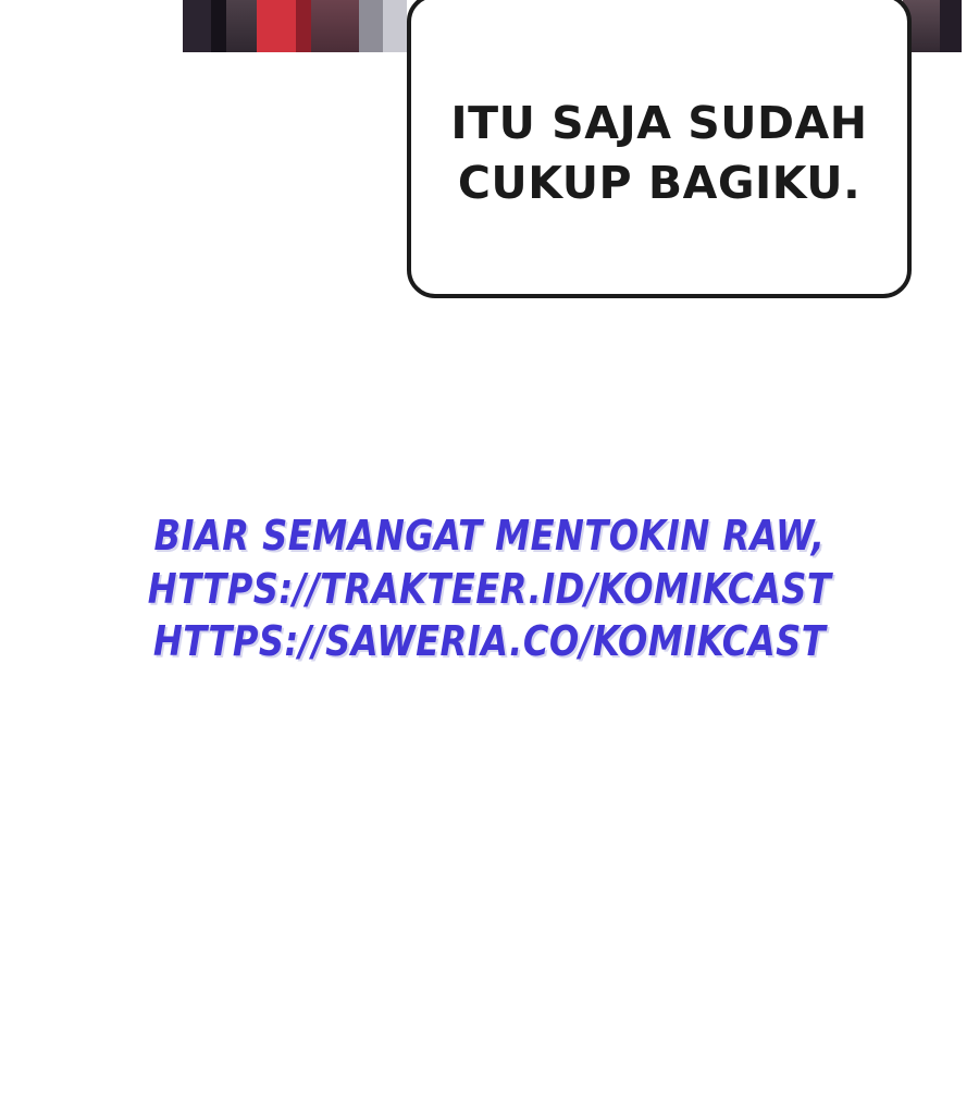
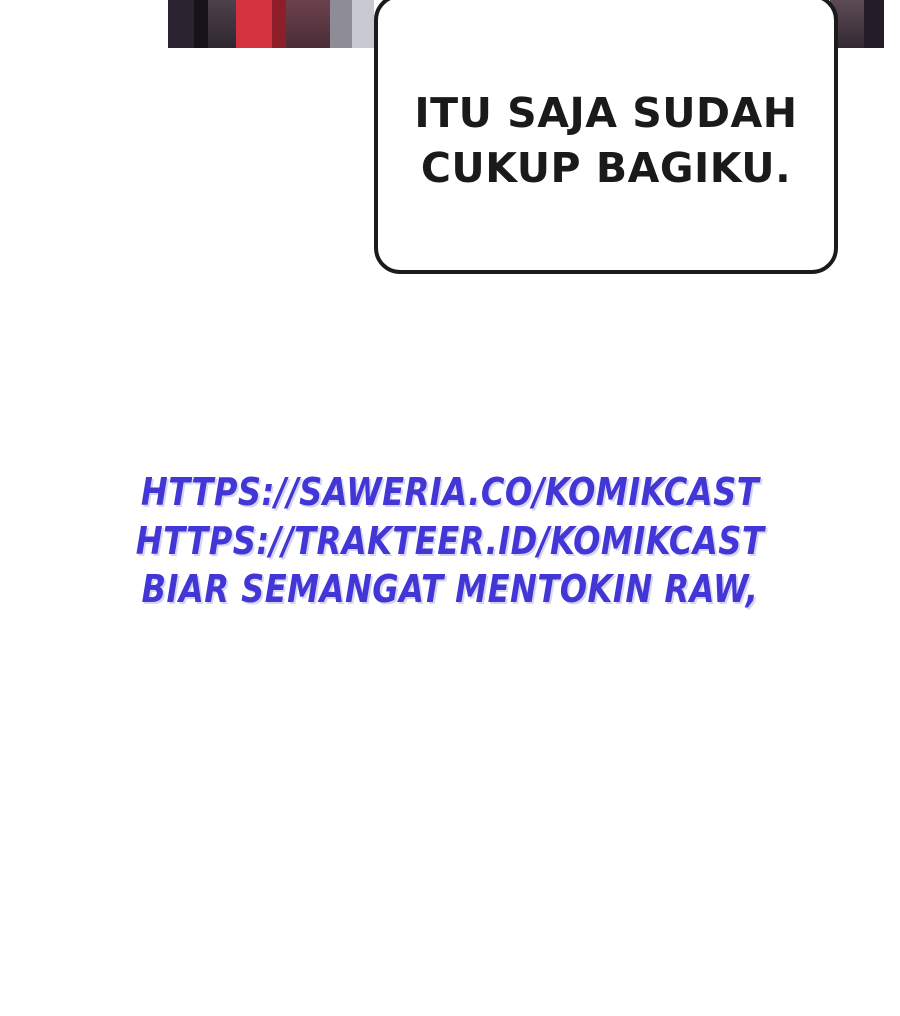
  ITU SAJA SUDAH
  CUKUP BAGIKU.
- BIAR SEMANGAT MENTOKIN RAW,
+ HTTPS://SAWERIA.CO/KOMIKCAST
  HTTPS://TRAKTEER.ID/KOMIKCAST
- HTTPS://SAWERIA.CO/KOMIKCAST
+ BIAR SEMANGAT MENTOKIN RAW,
